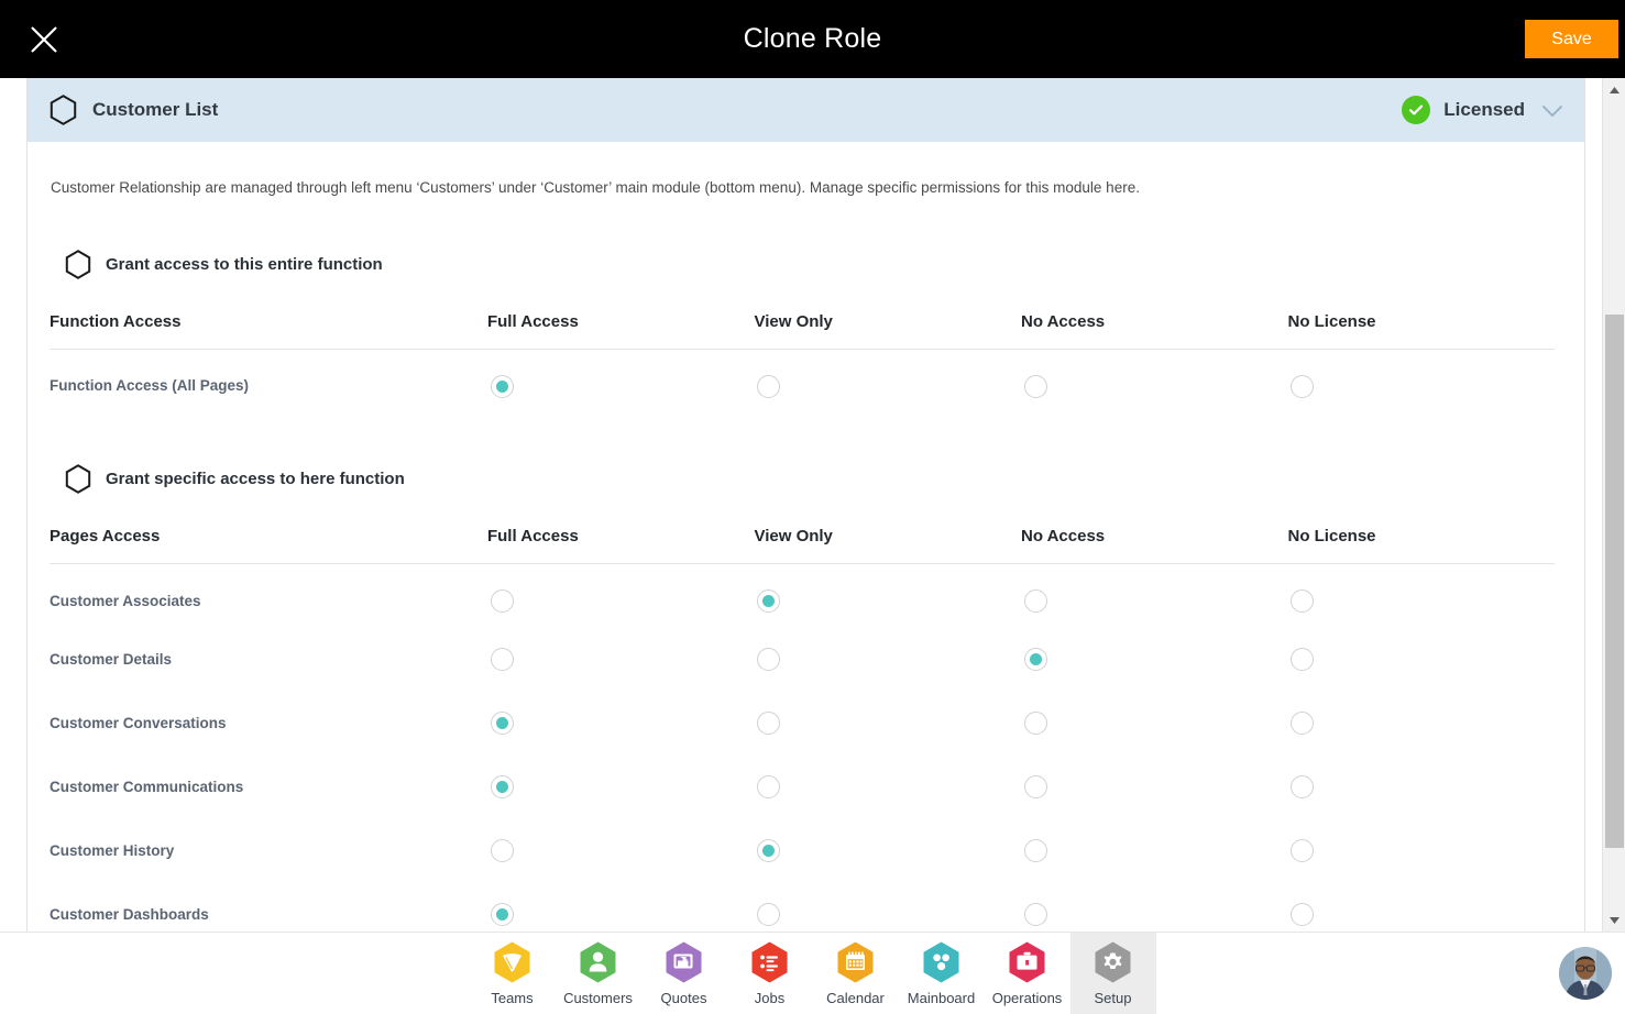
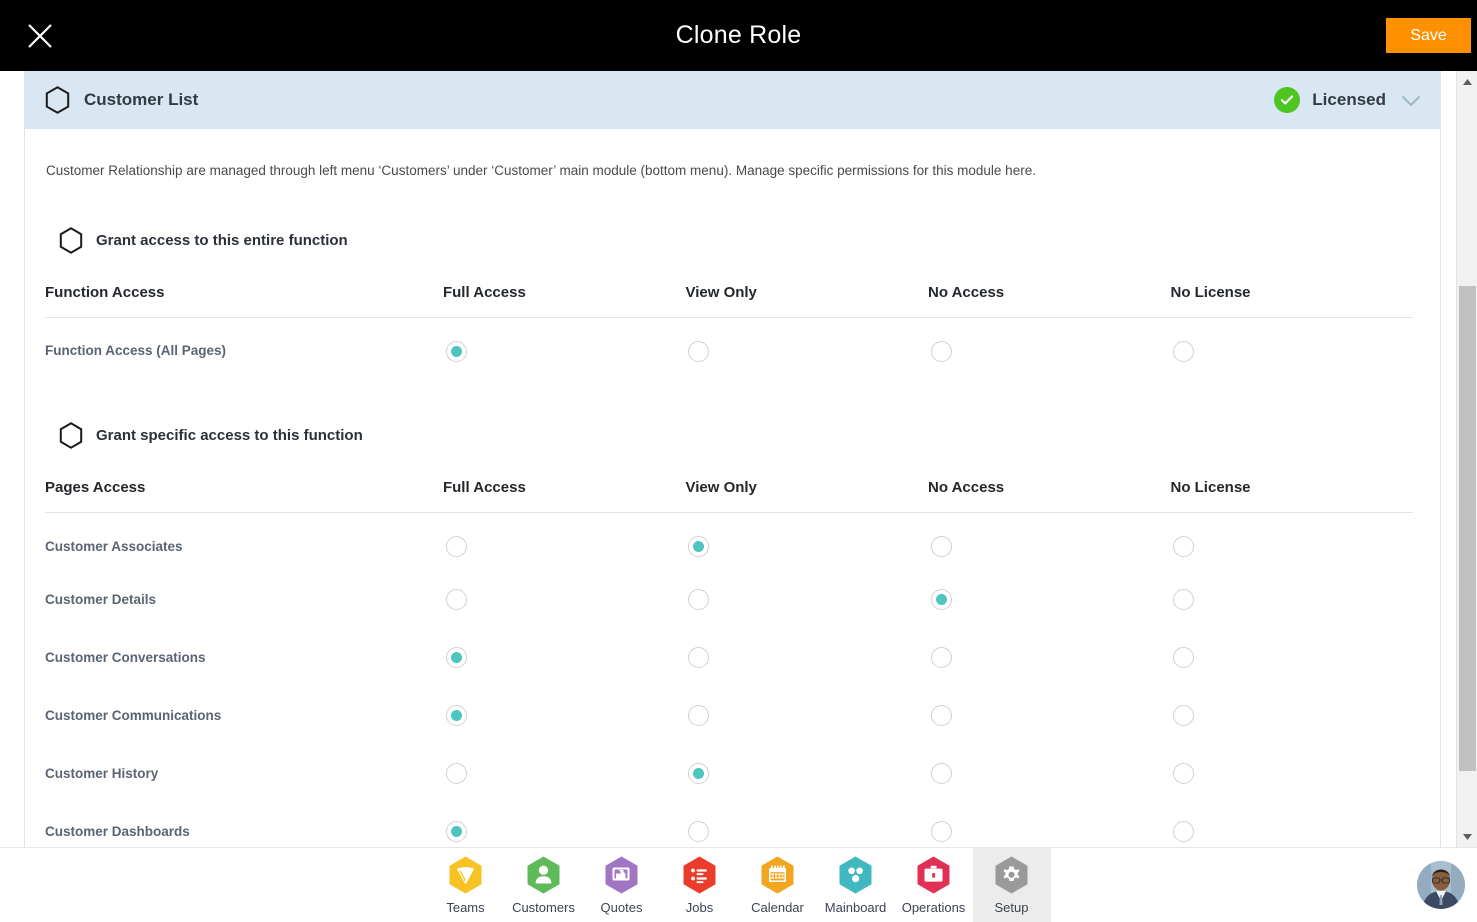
  Clone Role
  Save
  Customer List
  Licensed
  Customer Relationship are managed through left menu ‘Customers’ under ‘Customer’ main module (bottom menu). Manage specific permissions for this module here.
  Grant access to this entire function
  Function Access	Full Access	View Only	No Access	No License
  Function Access (All Pages)
- Grant specific access to here function
+ Grant specific access to this function
  Pages Access	Full Access	View Only	No Access	No License
  Customer Associates
  Customer Details
  Customer Conversations
  Customer Communications
  Customer History
  Customer Dashboards
  Teams
  Customers
  Quotes
  Jobs
  Calendar
  Mainboard
  Operations
  Setup
